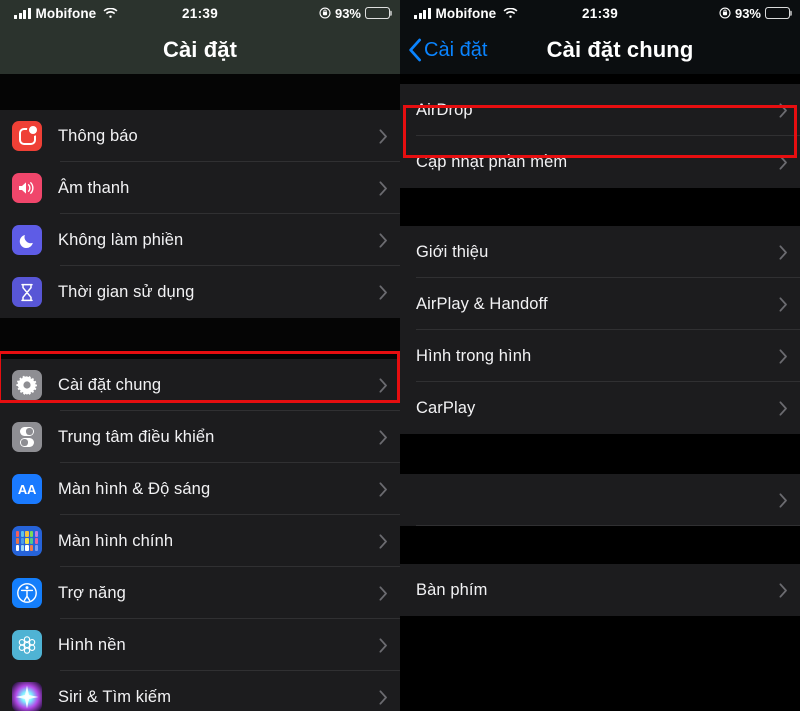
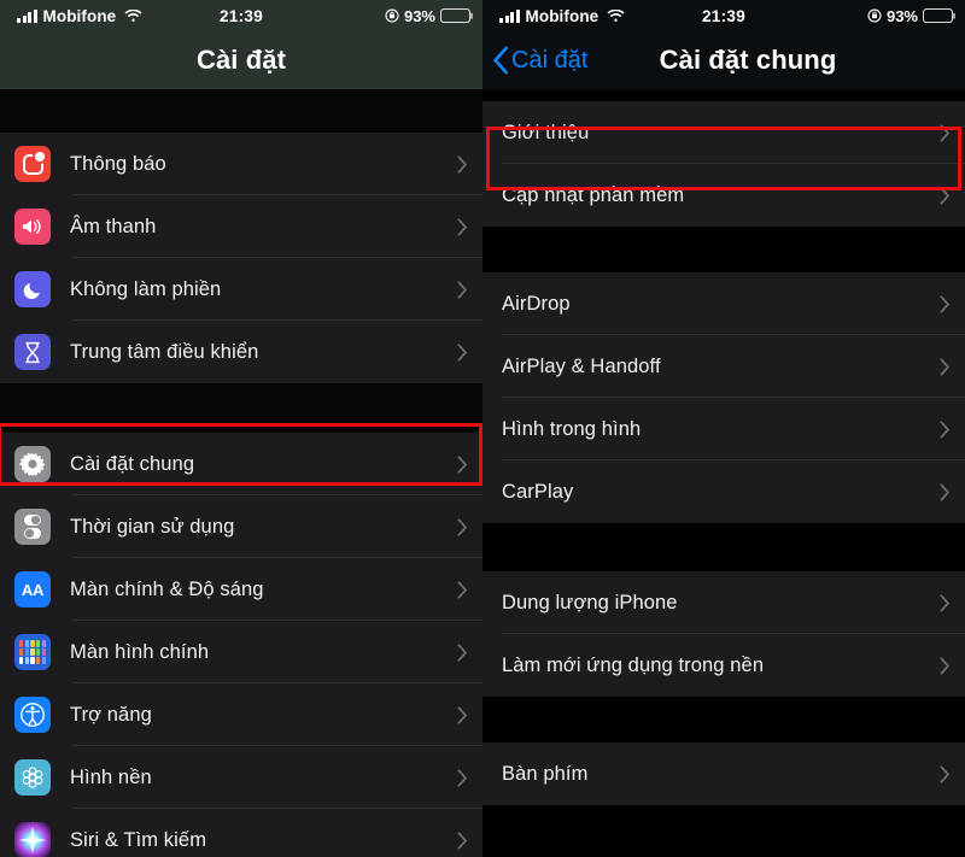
  Mobifone
  21:39
  93%
  Cài đặt
  Thông báo
  Âm thanh
  Không làm phiền
- Thời gian sử dụng
+ Trung tâm điều khiển
  Cài đặt chung
- Trung tâm điều khiển
+ Thời gian sử dụng
  AA
- Màn hình & Độ sáng
+ Màn chính & Độ sáng
  Màn hình chính
  Trợ năng
  Hình nền
  Siri & Tìm kiếm
  Mobifone
  21:39
  93%
  Cài đặt
  Cài đặt chung
- AirDrop
+ Giới thiệu
  Cập nhật phần mềm
- Giới thiệu
+ AirDrop
  AirPlay & Handoff
  Hình trong hình
  CarPlay
+ Dung lượng iPhone
+ Làm mới ứng dụng trong nền
  Bàn phím
